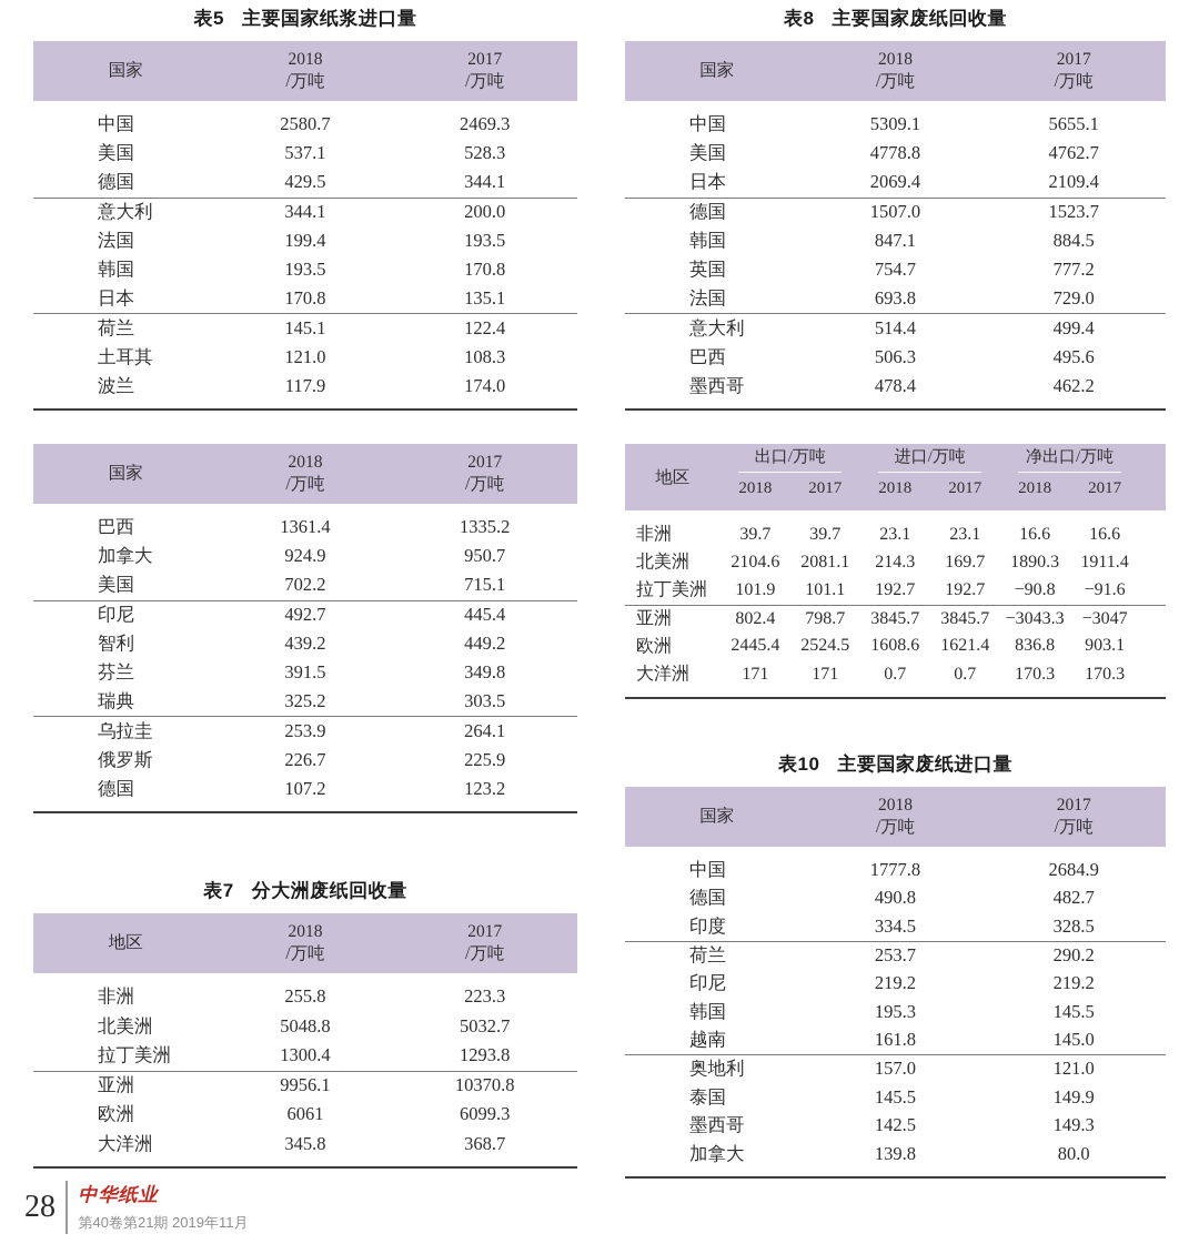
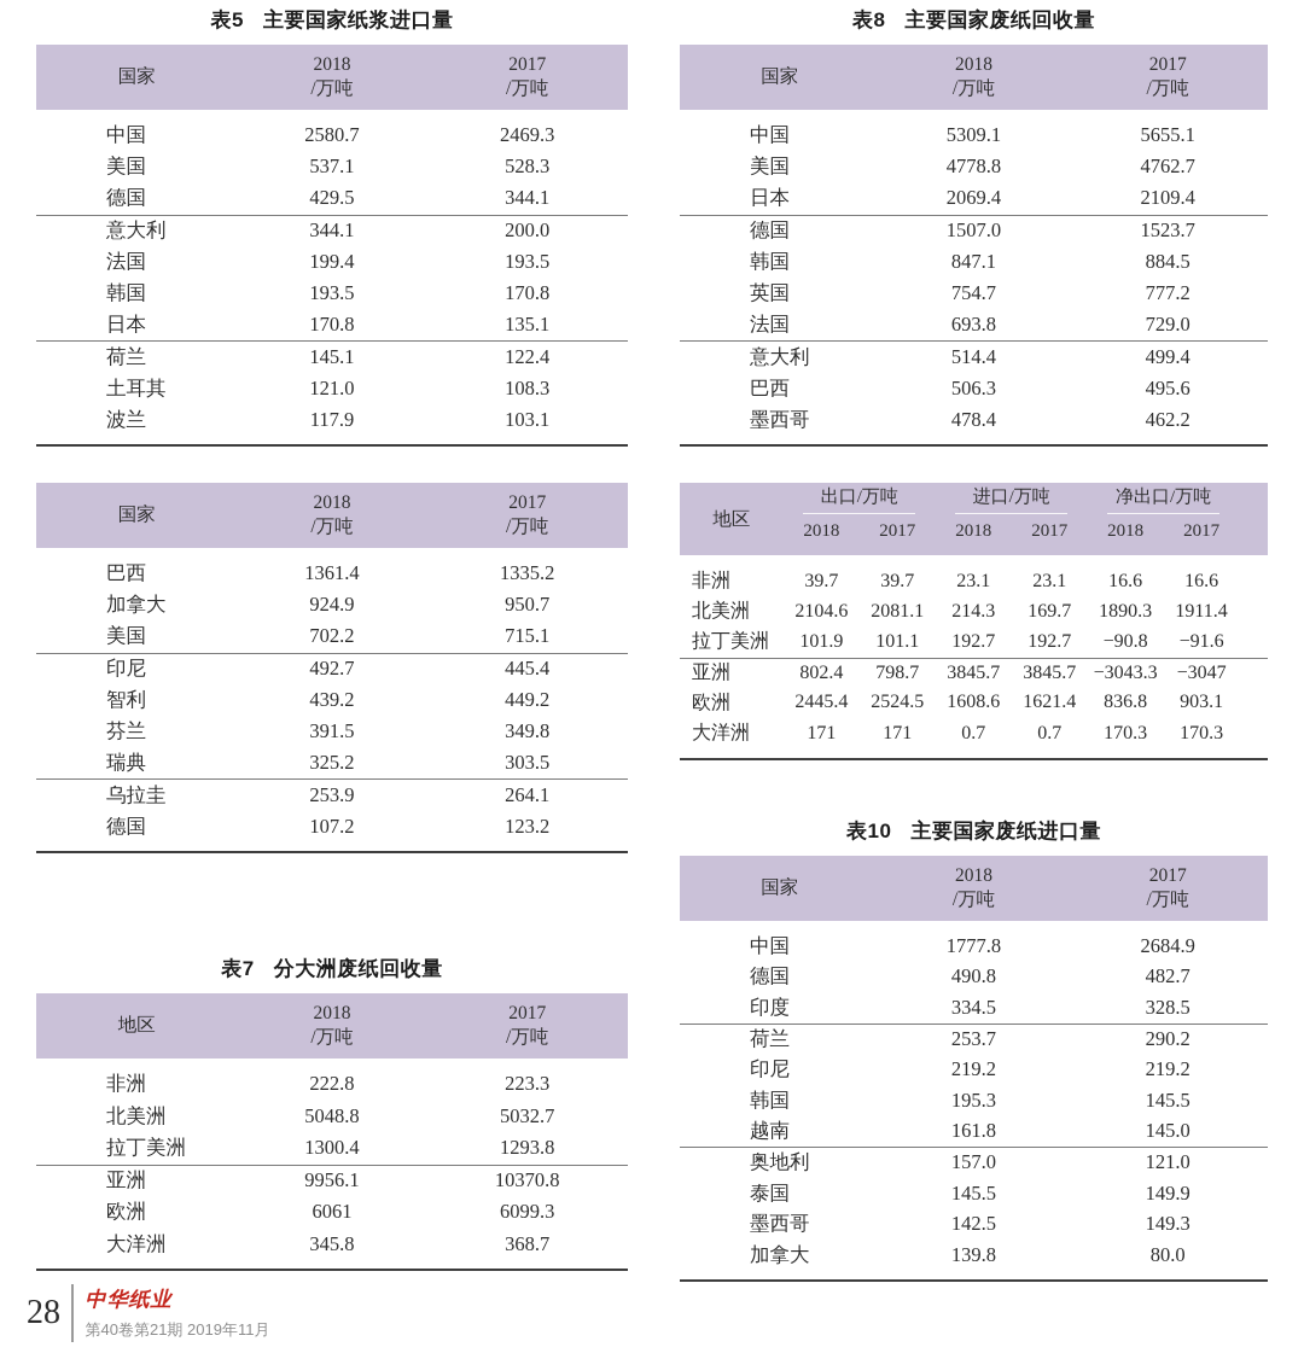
  表5 主要国家纸浆进口量
  国家
  2018
  /万吨
  2017
  /万吨
  中国
  2580.7
  2469.3
  美国
  537.1
  528.3
  德国
  429.5
  344.1
  意大利
  344.1
  200.0
  法国
  199.4
  193.5
  韩国
  193.5
  170.8
  日本
  170.8
  135.1
  荷兰
  145.1
  122.4
  土耳其
  121.0
  108.3
  波兰
  117.9
- 174.0
+ 103.1
  表8 主要国家废纸回收量
  国家
  2018
  /万吨
  2017
  /万吨
  中国
  5309.1
  5655.1
  美国
  4778.8
  4762.7
  日本
  2069.4
  2109.4
  德国
  1507.0
  1523.7
  韩国
  847.1
  884.5
  英国
  754.7
  777.2
  法国
  693.8
  729.0
  意大利
  514.4
  499.4
  巴西
  506.3
  495.6
  墨西哥
  478.4
  462.2
  国家
  2018
  /万吨
  2017
  /万吨
  巴西
  1361.4
  1335.2
  加拿大
  924.9
  950.7
  美国
  702.2
  715.1
  印尼
  492.7
  445.4
  智利
  439.2
  449.2
  芬兰
  391.5
  349.8
  瑞典
  325.2
  303.5
  乌拉圭
  253.9
  264.1
- 俄罗斯
- 226.7
- 225.9
  德国
  107.2
  123.2
  地区
  出口/万吨
  进口/万吨
  净出口/万吨
  2018
  2017
  2018
  2017
  2018
  2017
  非洲
  39.7
  39.7
  23.1
  23.1
  16.6
  16.6
  北美洲
  2104.6
  2081.1
  214.3
  169.7
  1890.3
  1911.4
  拉丁美洲
  101.9
  101.1
  192.7
  192.7
  −90.8
  −91.6
  亚洲
  802.4
  798.7
  3845.7
  3845.7
  −3043.3
  −3047
  欧洲
  2445.4
  2524.5
  1608.6
  1621.4
  836.8
  903.1
  大洋洲
  171
  171
  0.7
  0.7
  170.3
  170.3
  表7 分大洲废纸回收量
  地区
  2018
  /万吨
  2017
  /万吨
  非洲
- 255.8
+ 222.8
  223.3
  北美洲
  5048.8
  5032.7
  拉丁美洲
  1300.4
  1293.8
  亚洲
  9956.1
  10370.8
  欧洲
  6061
  6099.3
  大洋洲
  345.8
  368.7
  表10 主要国家废纸进口量
  国家
  2018
  /万吨
  2017
  /万吨
  中国
  1777.8
  2684.9
  德国
  490.8
  482.7
  印度
  334.5
  328.5
  荷兰
  253.7
  290.2
  印尼
  219.2
  219.2
  韩国
  195.3
  145.5
  越南
  161.8
  145.0
  奥地利
  157.0
  121.0
  泰国
  145.5
  149.9
  墨西哥
  142.5
  149.3
  加拿大
  139.8
  80.0
  28
  中华纸业
  第40卷第21期 2019年11月
